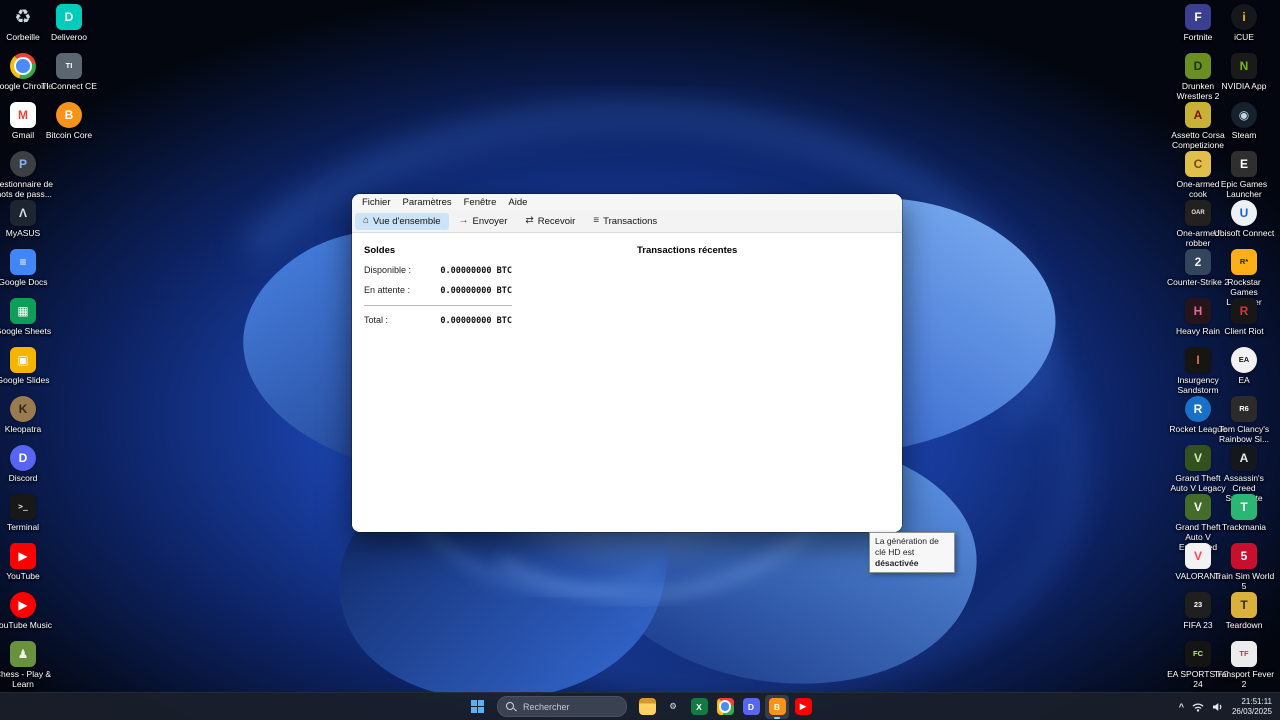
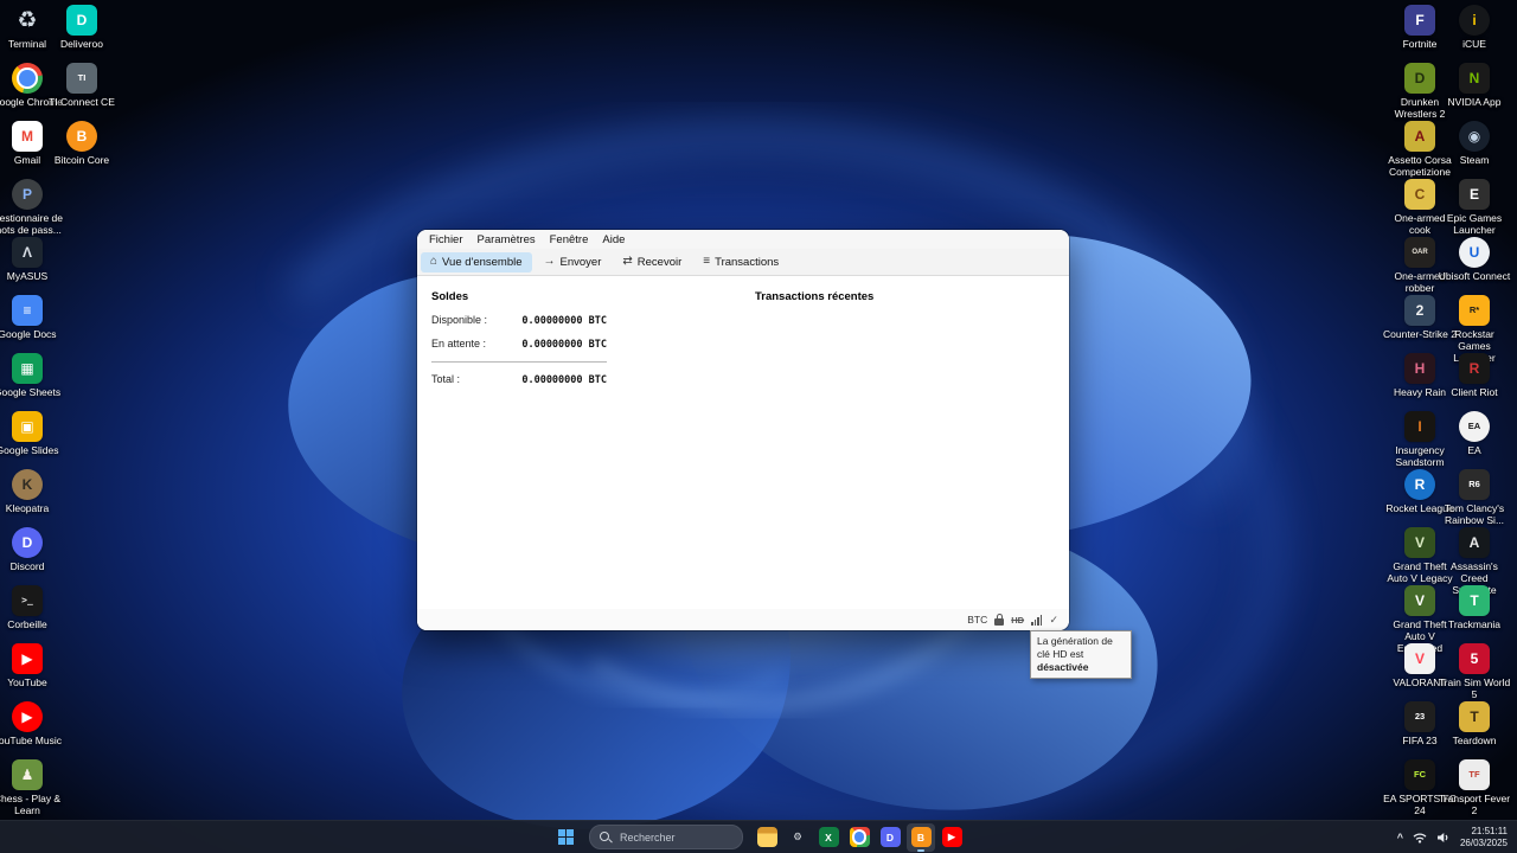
  ♻
- Corbeille
+ Terminal
  oogle Chrome
  M
  Gmail
  P
  estionnaire de ots de pass...
  Λ
  MyASUS
  ≡
  Google Docs
  ▦
  oogle Sheets
  ▣
  oogle Slides
  K
  Kleopatra
  D
  Discord
  >_
- Terminal
+ Corbeille
  ▶
  YouTube
  ▶
  ouTube Music
  ♟
  hess - Play & Learn
  D
  Deliveroo
  TI
  TI Connect CE
  B
  Bitcoin Core
  F
  Fortnite
  D
  Drunken Wrestlers 2
  A
  Assetto Corsa Competizione
  C
  One-armed cook
  One-armed robber
  2
  Counter-Strike 2
  H
  Heavy Rain
  I
  Insurgency Sandstorm
  R
  Rocket League
  V
  Grand Theft Auto V Legacy
  V
  Grand Theft Auto V Ed
  V
  VALORANT
  23
  FIFA 23
  FC
  EA SPORTS FC 24
  i
  iCUE
  N
  NVIDIA App
  ◉
  Steam
  E
  Epic Games Launcher
  U
  Ubisoft Connect
  R*
  Rockstar Games Lr
  R
  Client Riot
  EA
  EA
  R6
  Tom Clancy's Rainbow Si...
  A
  Assassin's Creed Se
  T
  Trackmania
  5
  Train Sim World 5
  T
  Teardown
  TF
  Transport Fever 2
  Fichier
  Paramètres
  Fenêtre
  Aide
  ⌂
  Vue d'ensemble
  →
  Envoyer
  ⇄
  Recevoir
  ≡
  Transactions
  Soldes
  Disponible :
  0.00000000 BTC
  En attente :
  0.00000000 BTC
  Total :
  0.00000000 BTC
  Transactions récentes
+ BTC
+ HD
+ ✓
  La génération de clé HD est désactivée
  Rechercher
  ⚙
  X
  D
  B
  ▶
  ^
  21:51:11
  26/03/2025
